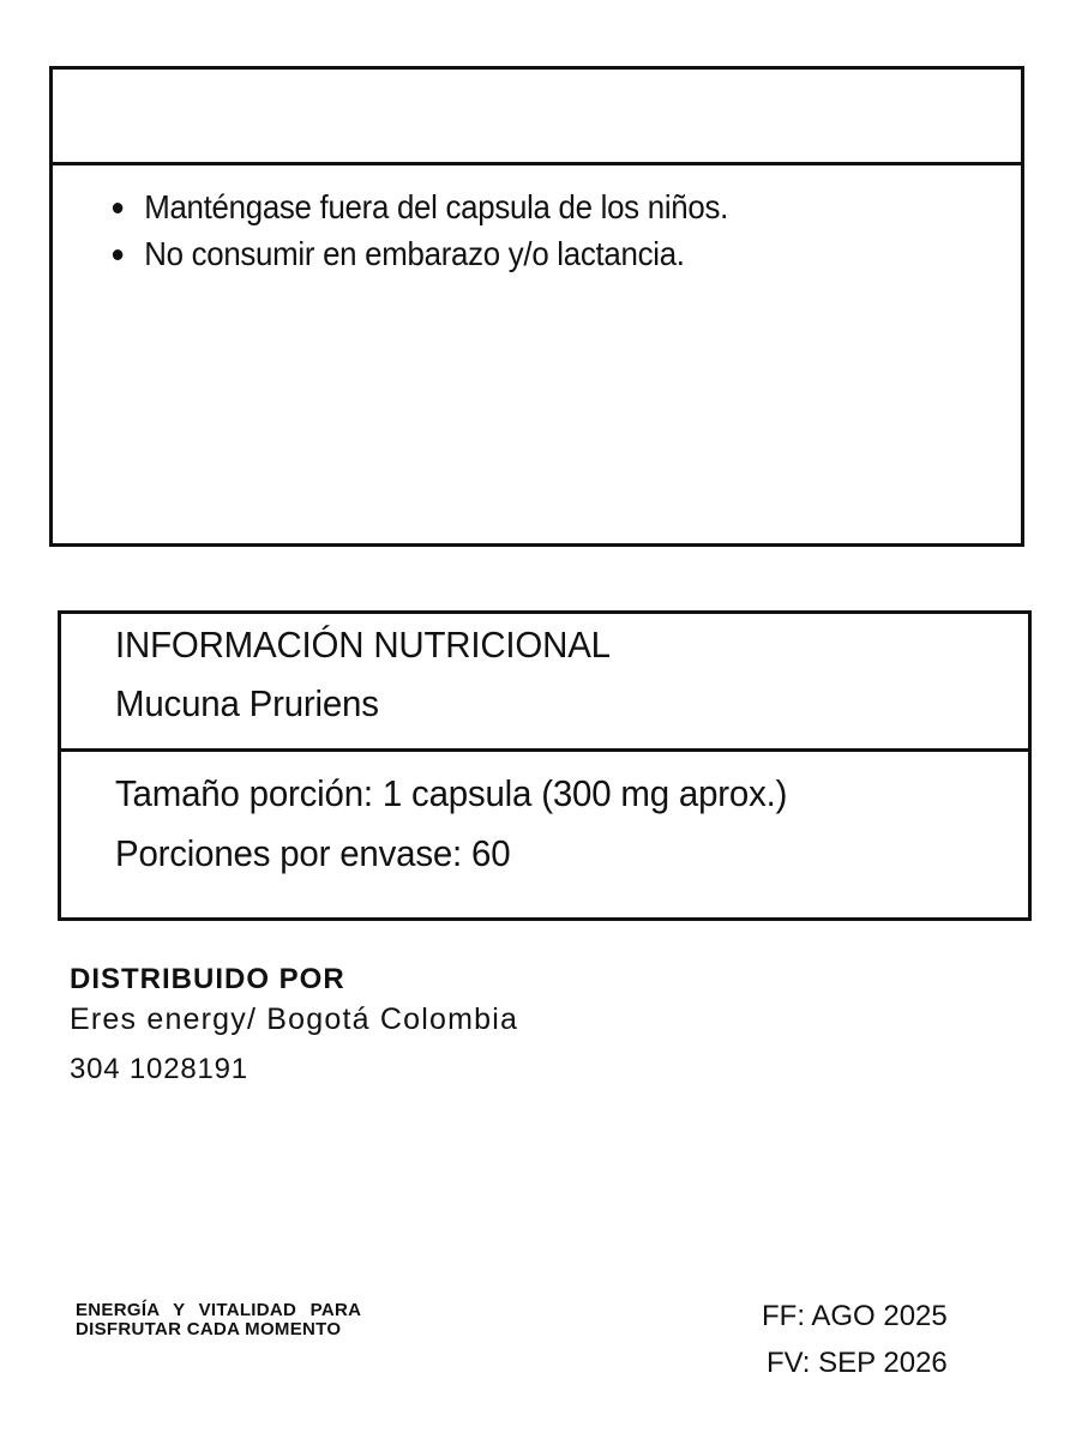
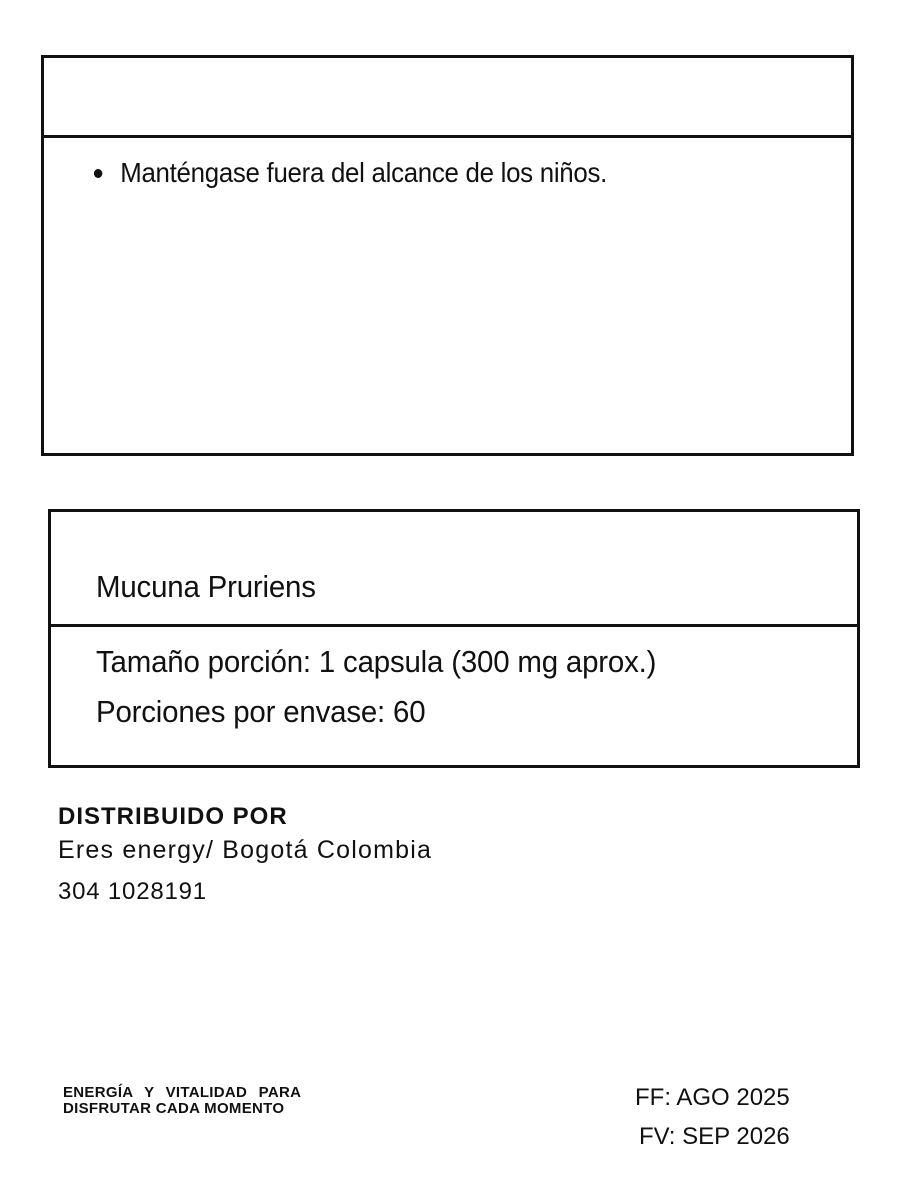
- Manténgase fuera del capsula de los niños.
+ Manténgase fuera del alcance de los niños.
- No consumir en embarazo y/o lactancia.
- INFORMACIÓN NUTRICIONAL
  Mucuna Pruriens
  Tamaño porción: 1 capsula (300 mg aprox.)
  Porciones por envase: 60
  DISTRIBUIDO POR
  Eres energy/ Bogotá Colombia
  304 1028191
  ENERGÍA Y VITALIDAD PARA
  DISFRUTAR CADA MOMENTO
  FF: AGO 2025
  FV: SEP 2026
